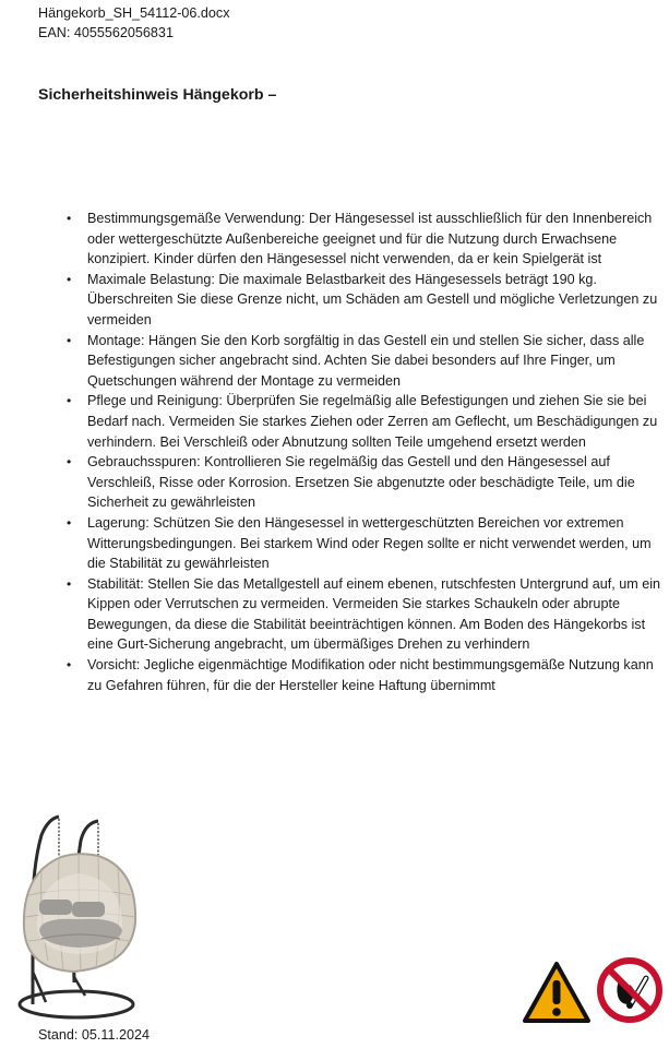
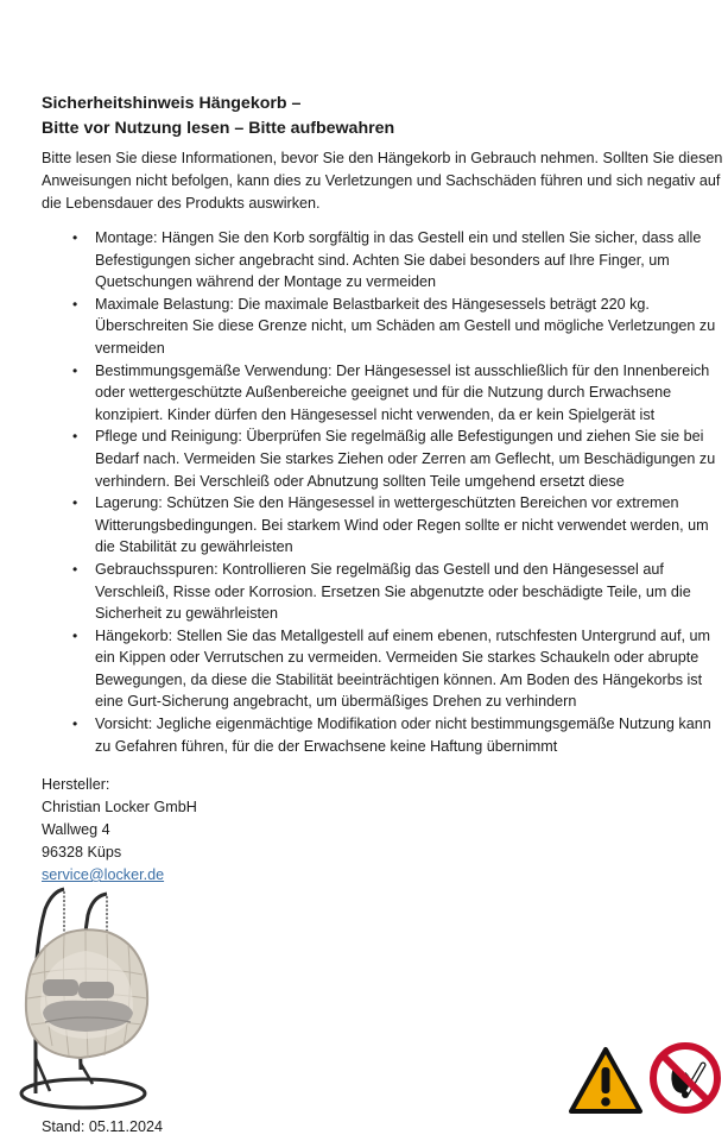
- Hängekorb_SH_54112-06.docx
- EAN: 4055562056831
  Sicherheitshinweis Hängekorb –
+ Bitte vor Nutzung lesen – Bitte aufbewahren
+ Bitte lesen Sie diese Informationen, bevor Sie den Hängekorb in Gebrauch nehmen. Sollten Sie diesen Anweisungen nicht befolgen, kann dies zu Verletzungen und Sachschäden führen und sich negativ auf die Lebensdauer des Produkts auswirken.
  •
- Bestimmungsgemäße Verwendung: Der Hängesessel ist ausschließlich für den Innenbereich oder wettergeschützte Außenbereiche geeignet und für die Nutzung durch Erwachsene konzipiert. Kinder dürfen den Hängesessel nicht verwenden, da er kein Spielgerät ist
+ Montage: Hängen Sie den Korb sorgfältig in das Gestell ein und stellen Sie sicher, dass alle Befestigungen sicher angebracht sind. Achten Sie dabei besonders auf Ihre Finger, um Quetschungen während der Montage zu vermeiden
  •
- Maximale Belastung: Die maximale Belastbarkeit des Hängesessels beträgt 190 kg. Überschreiten Sie diese Grenze nicht, um Schäden am Gestell und mögliche Verletzungen zu vermeiden
+ Maximale Belastung: Die maximale Belastbarkeit des Hängesessels beträgt 220 kg. Überschreiten Sie diese Grenze nicht, um Schäden am Gestell und mögliche Verletzungen zu vermeiden
  •
- Montage: Hängen Sie den Korb sorgfältig in das Gestell ein und stellen Sie sicher, dass alle Befestigungen sicher angebracht sind. Achten Sie dabei besonders auf Ihre Finger, um Quetschungen während der Montage zu vermeiden
+ Bestimmungsgemäße Verwendung: Der Hängesessel ist ausschließlich für den Innenbereich oder wettergeschützte Außenbereiche geeignet und für die Nutzung durch Erwachsene konzipiert. Kinder dürfen den Hängesessel nicht verwenden, da er kein Spielgerät ist
  •
- Pflege und Reinigung: Überprüfen Sie regelmäßig alle Befestigungen und ziehen Sie sie bei Bedarf nach. Vermeiden Sie starkes Ziehen oder Zerren am Geflecht, um Beschädigungen zu verhindern. Bei Verschleiß oder Abnutzung sollten Teile umgehend ersetzt werden
+ Pflege und Reinigung: Überprüfen Sie regelmäßig alle Befestigungen und ziehen Sie sie bei Bedarf nach. Vermeiden Sie starkes Ziehen oder Zerren am Geflecht, um Beschädigungen zu verhindern. Bei Verschleiß oder Abnutzung sollten Teile umgehend ersetzt diese
  •
- Gebrauchsspuren: Kontrollieren Sie regelmäßig das Gestell und den Hängesessel auf Verschleiß, Risse oder Korrosion. Ersetzen Sie abgenutzte oder beschädigte Teile, um die Sicherheit zu gewährleisten
+ Lagerung: Schützen Sie den Hängesessel in wettergeschützten Bereichen vor extremen Witterungsbedingungen. Bei starkem Wind oder Regen sollte er nicht verwendet werden, um die Stabilität zu gewährleisten
  •
- Lagerung: Schützen Sie den Hängesessel in wettergeschützten Bereichen vor extremen Witterungsbedingungen. Bei starkem Wind oder Regen sollte er nicht verwendet werden, um die Stabilität zu gewährleisten
+ Gebrauchsspuren: Kontrollieren Sie regelmäßig das Gestell und den Hängesessel auf Verschleiß, Risse oder Korrosion. Ersetzen Sie abgenutzte oder beschädigte Teile, um die Sicherheit zu gewährleisten
  •
- Stabilität: Stellen Sie das Metallgestell auf einem ebenen, rutschfesten Untergrund auf, um ein Kippen oder Verrutschen zu vermeiden. Vermeiden Sie starkes Schaukeln oder abrupte Bewegungen, da diese die Stabilität beeinträchtigen können. Am Boden des Hängekorbs ist eine Gurt-Sicherung angebracht, um übermäßiges Drehen zu verhindern
+ Hängekorb: Stellen Sie das Metallgestell auf einem ebenen, rutschfesten Untergrund auf, um ein Kippen oder Verrutschen zu vermeiden. Vermeiden Sie starkes Schaukeln oder abrupte Bewegungen, da diese die Stabilität beeinträchtigen können. Am Boden des Hängekorbs ist eine Gurt-Sicherung angebracht, um übermäßiges Drehen zu verhindern
  •
- Vorsicht: Jegliche eigenmächtige Modifikation oder nicht bestimmungsgemäße Nutzung kann zu Gefahren führen, für die der Hersteller keine Haftung übernimmt
+ Vorsicht: Jegliche eigenmächtige Modifikation oder nicht bestimmungsgemäße Nutzung kann zu Gefahren führen, für die der Erwachsene keine Haftung übernimmt
+ Hersteller:
+ Christian Locker GmbH
+ Wallweg 4
+ 96328 Küps
+ service@locker.de
  Stand: 05.11.2024
